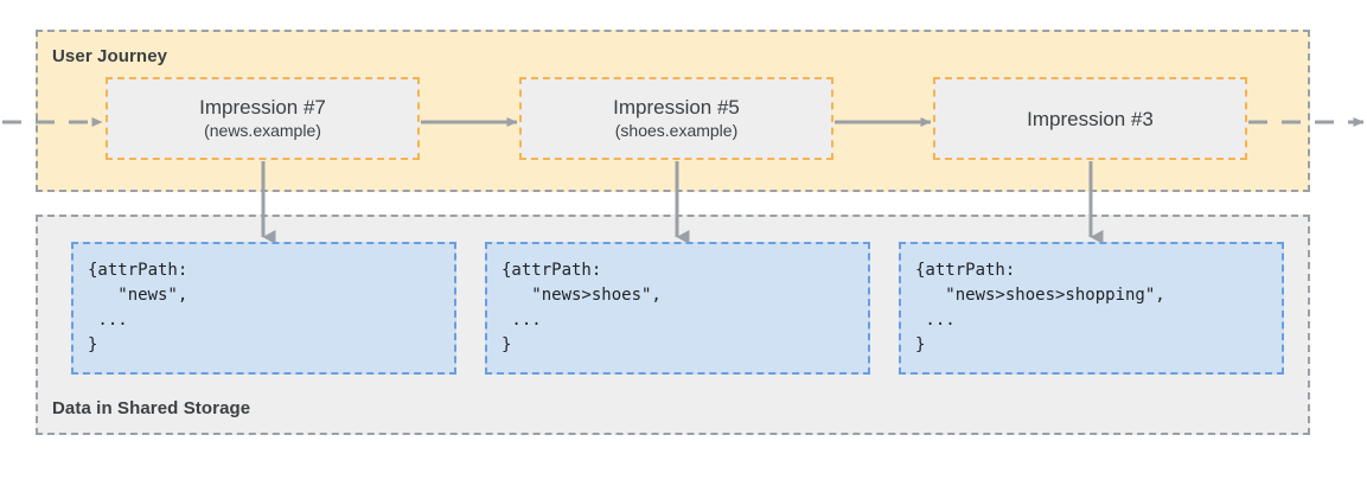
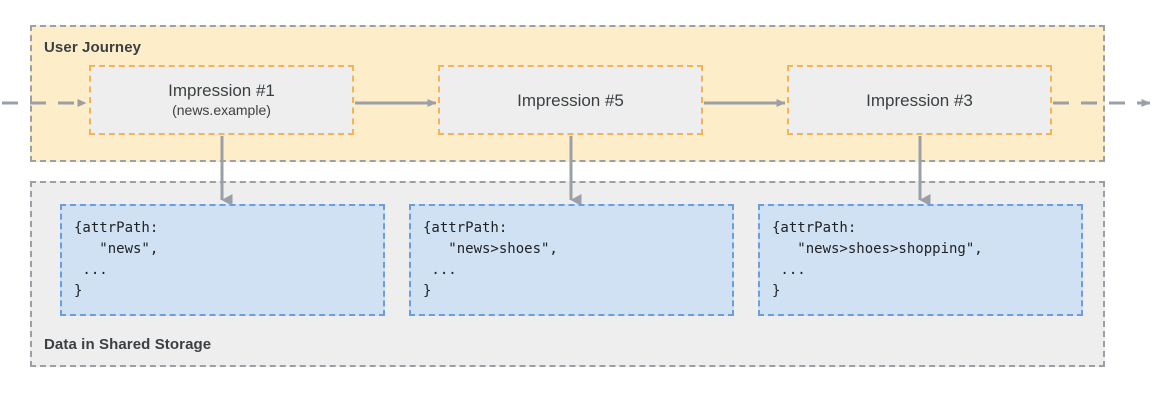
  User Journey
  Data in Shared Storage
- Impression #7
+ Impression #1
  (news.example)
  Impression #5
- (shoes.example)
  Impression #3
  {attrPath:
  "news",
  ...
  }
  {attrPath:
  "news>shoes",
  ...
  }
  {attrPath:
  "news>shoes>shopping",
  ...
  }
